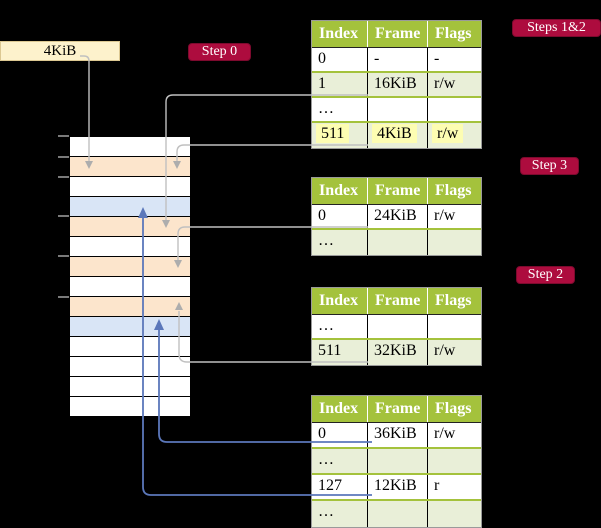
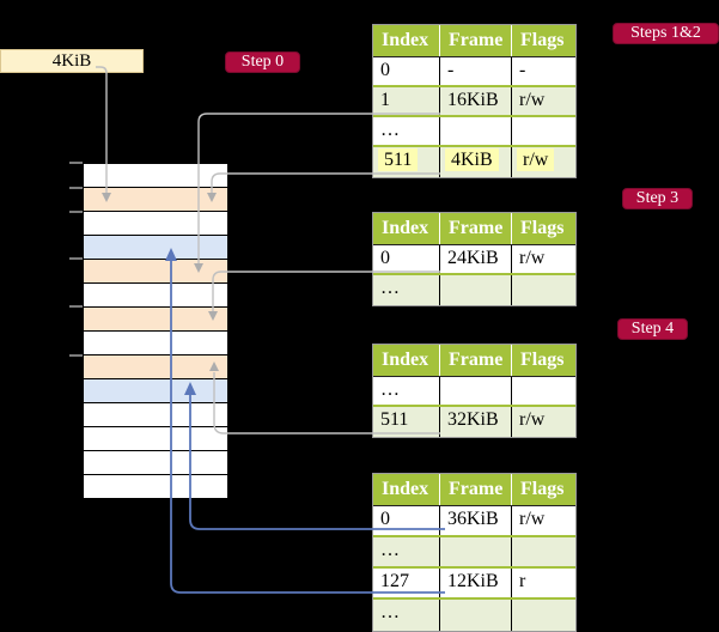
  4KiB
  Steps 1&2
  Step 0
  Step 3
- Step 2
+ Step 4
  Index
  Frame
  Flags
  0
  -
  -
  1
  16KiB
  r/w
  …
  511
  4KiB
  r/w
  Index
  Frame
  Flags
  0
  24KiB
  r/w
  …
  Index
  Frame
  Flags
  …
  511
  32KiB
  r/w
  Index
  Frame
  Flags
  0
  36KiB
  r/w
  …
  127
  12KiB
  r
  …
